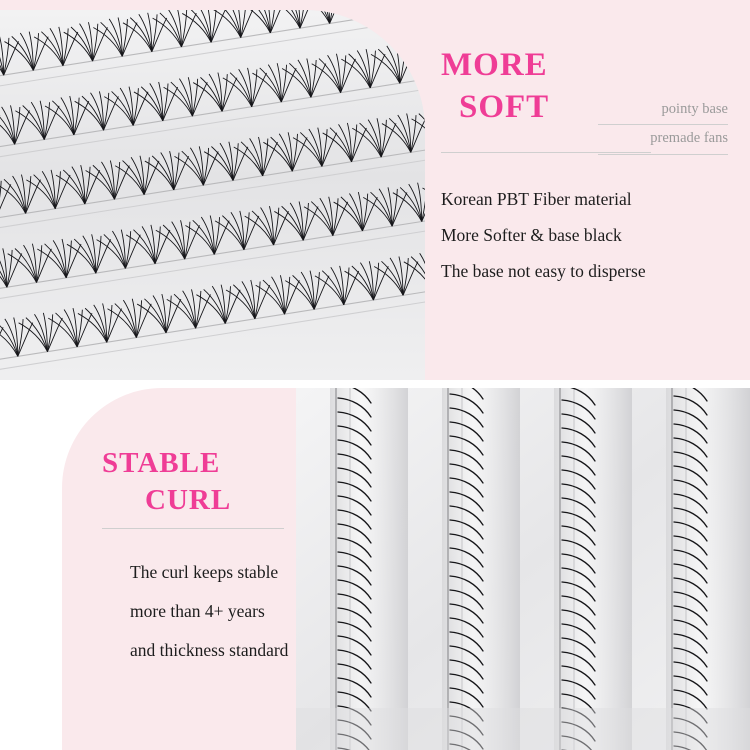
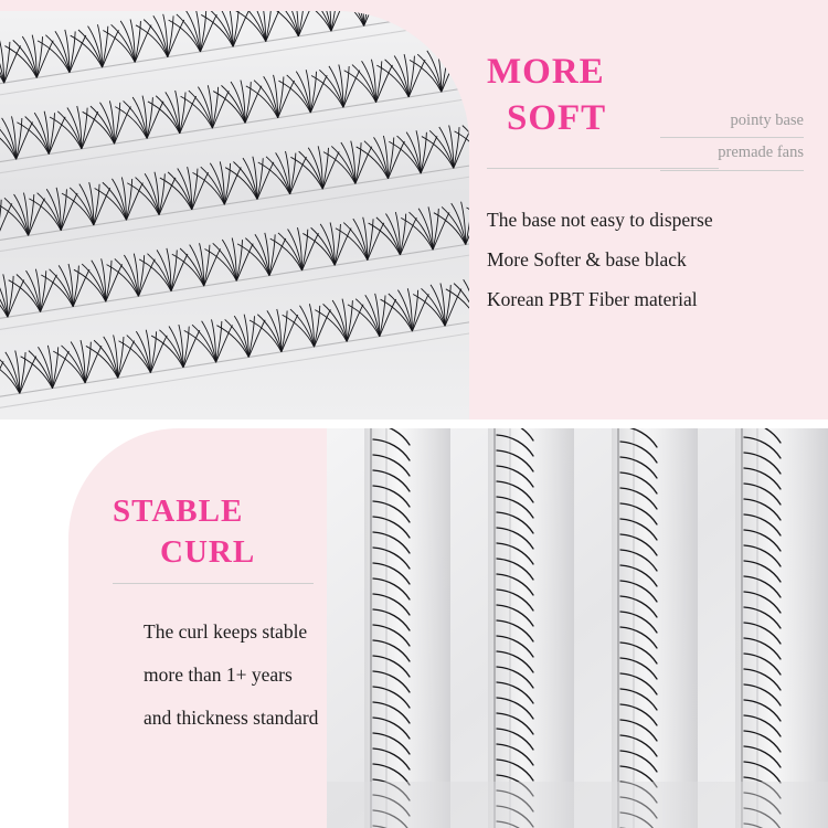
  MORE
  SOFT
  pointy base
  premade fans
- Korean PBT Fiber material
+ The base not easy to disperse
  More Softer & base black
- The base not easy to disperse
+ Korean PBT Fiber material
  STABLE
  CURL
  The curl keeps stable
- more than 4+ years
+ more than 1+ years
  and thickness standard
